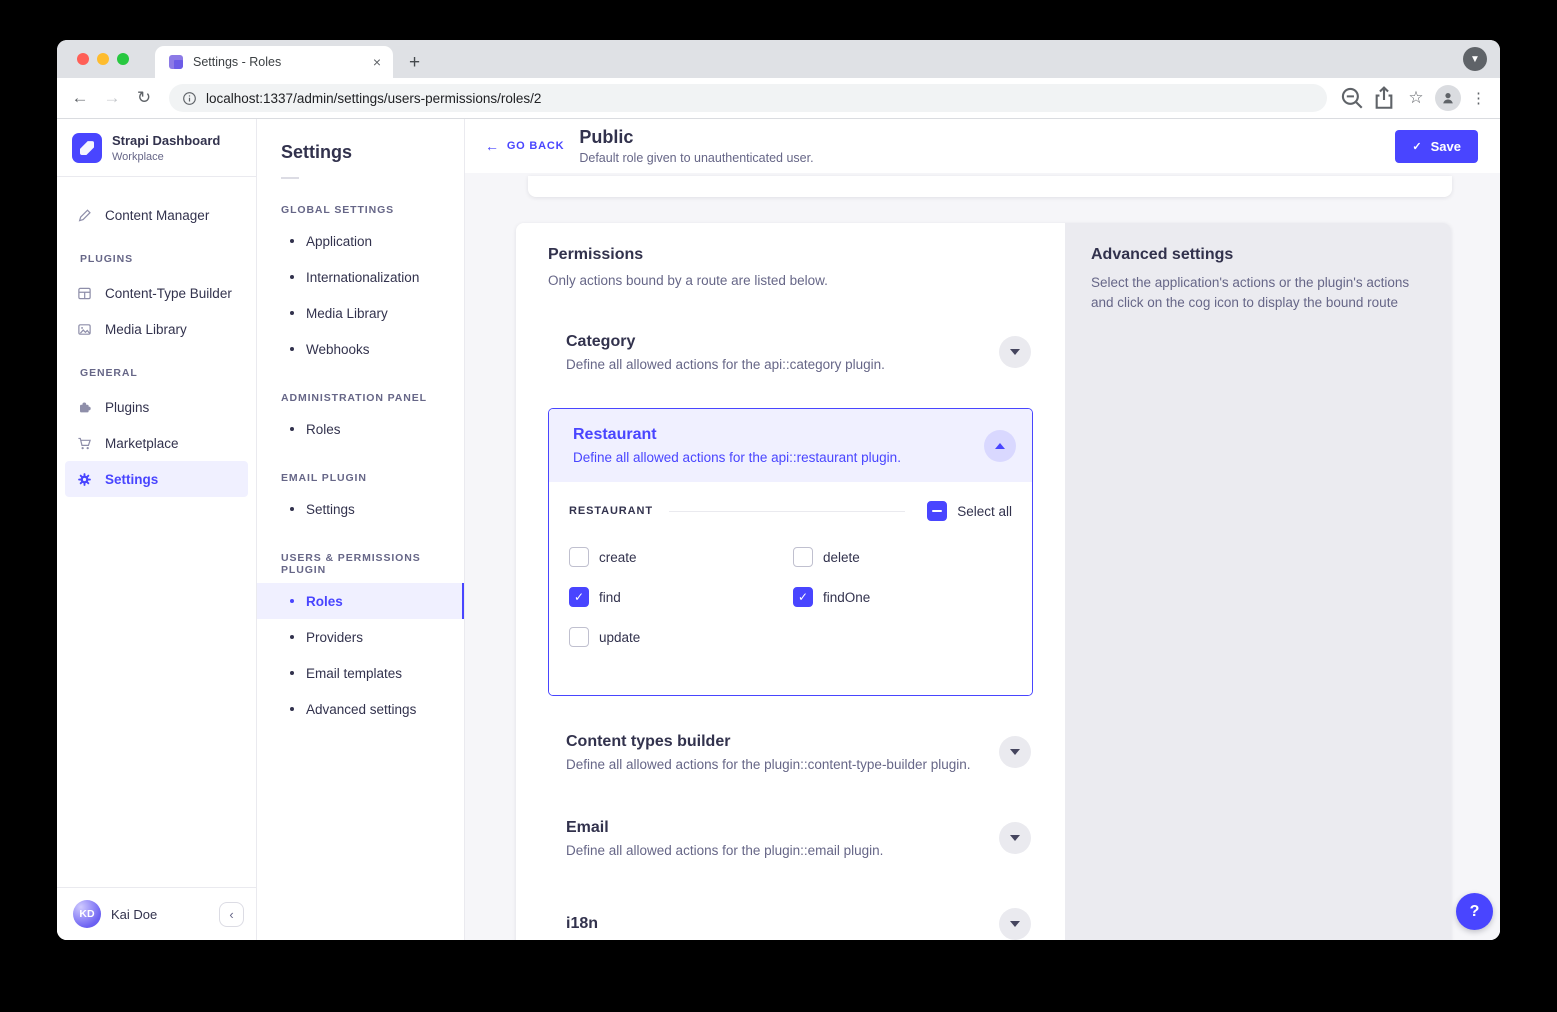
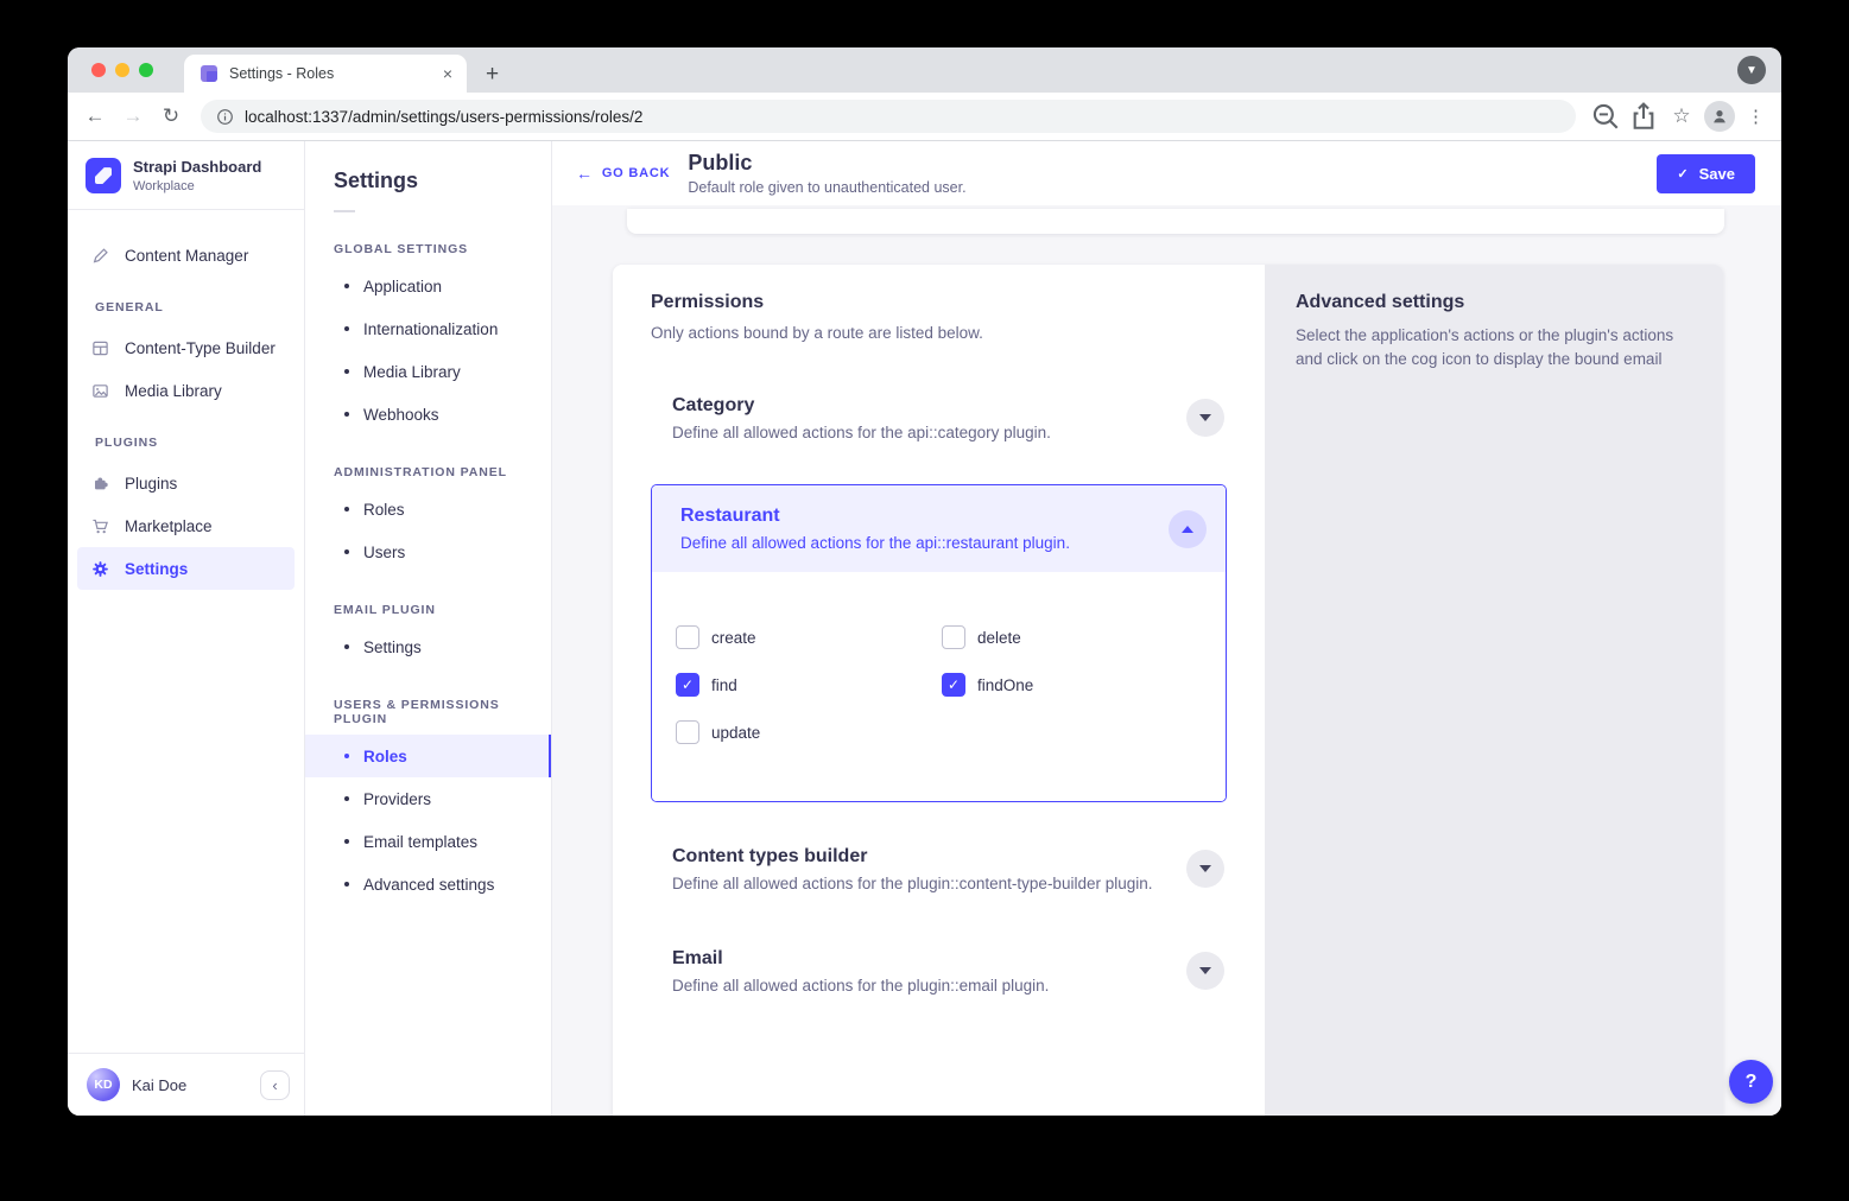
  Settings - Roles
  ×
  +
  ▼
  ←
  →
  ↻
  localhost:1337/admin/settings/users-permissions/roles/2
  ☆
  ⋮
  Strapi Dashboard
  Workplace
  Content Manager
- PLUGINS
+ GENERAL
  Content-Type Builder
  Media Library
- GENERAL
+ PLUGINS
  Plugins
  Marketplace
  Settings
  KD
  Kai Doe
  ‹
  Settings
  GLOBAL SETTINGS
  Application
  Internationalization
  Media Library
  Webhooks
  ADMINISTRATION PANEL
  Roles
+ Users
  EMAIL PLUGIN
  Settings
  USERS & PERMISSIONS PLUGIN
  Roles
  Providers
  Email templates
  Advanced settings
  ←
  GO BACK
  Public
  Default role given to unauthenticated user.
  ✓
  Save
  Permissions
  Only actions bound by a route are listed below.
  Category
  Define all allowed actions for the api::category plugin.
  Restaurant
  Define all allowed actions for the api::restaurant plugin.
- RESTAURANT
- Select all
  create
  delete
  ✓
  find
  ✓
  findOne
  update
  Content types builder
  Define all allowed actions for the plugin::content-type-builder plugin.
  Email
  Define all allowed actions for the plugin::email plugin.
- i18n
  Advanced settings
- Select the application's actions or the plugin's actions and click on the cog icon to display the bound route
+ Select the application's actions or the plugin's actions and click on the cog icon to display the bound email
  ?
